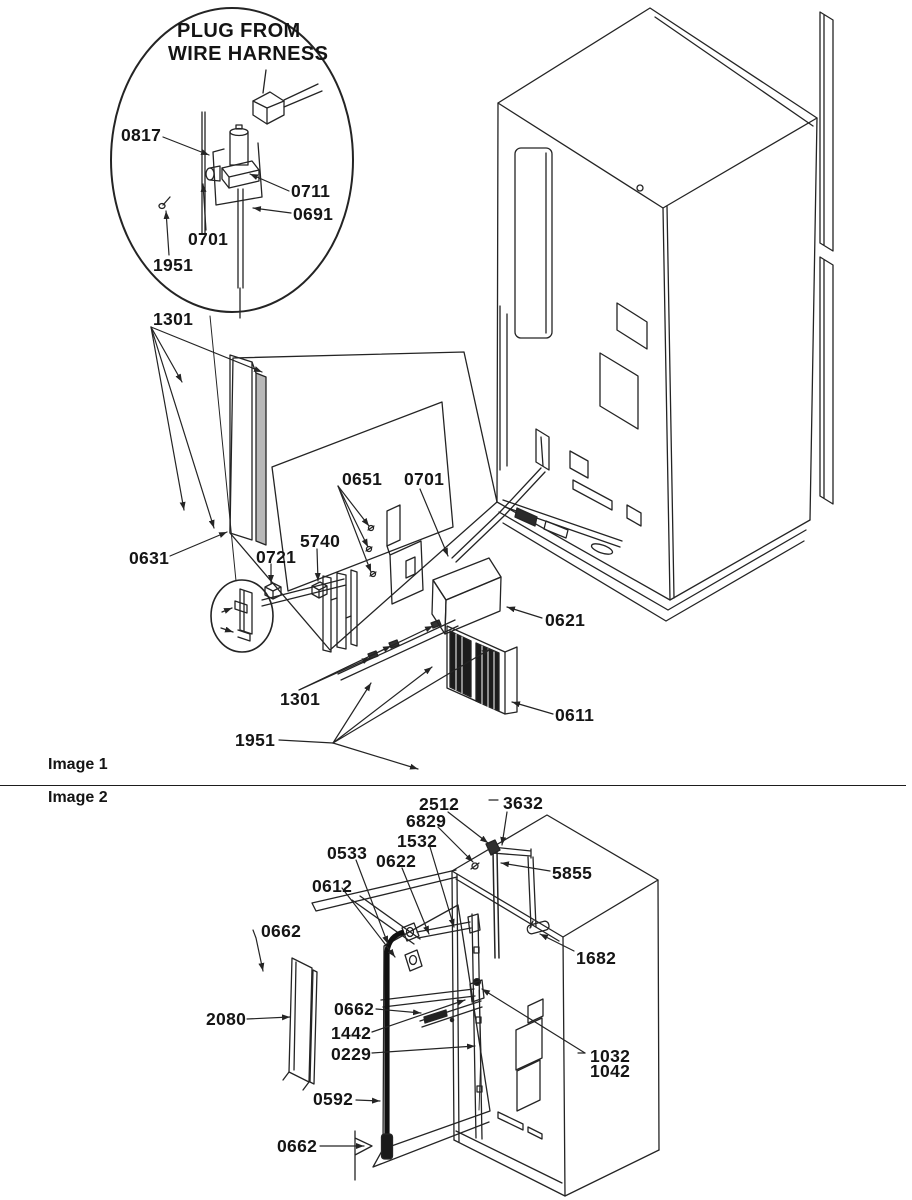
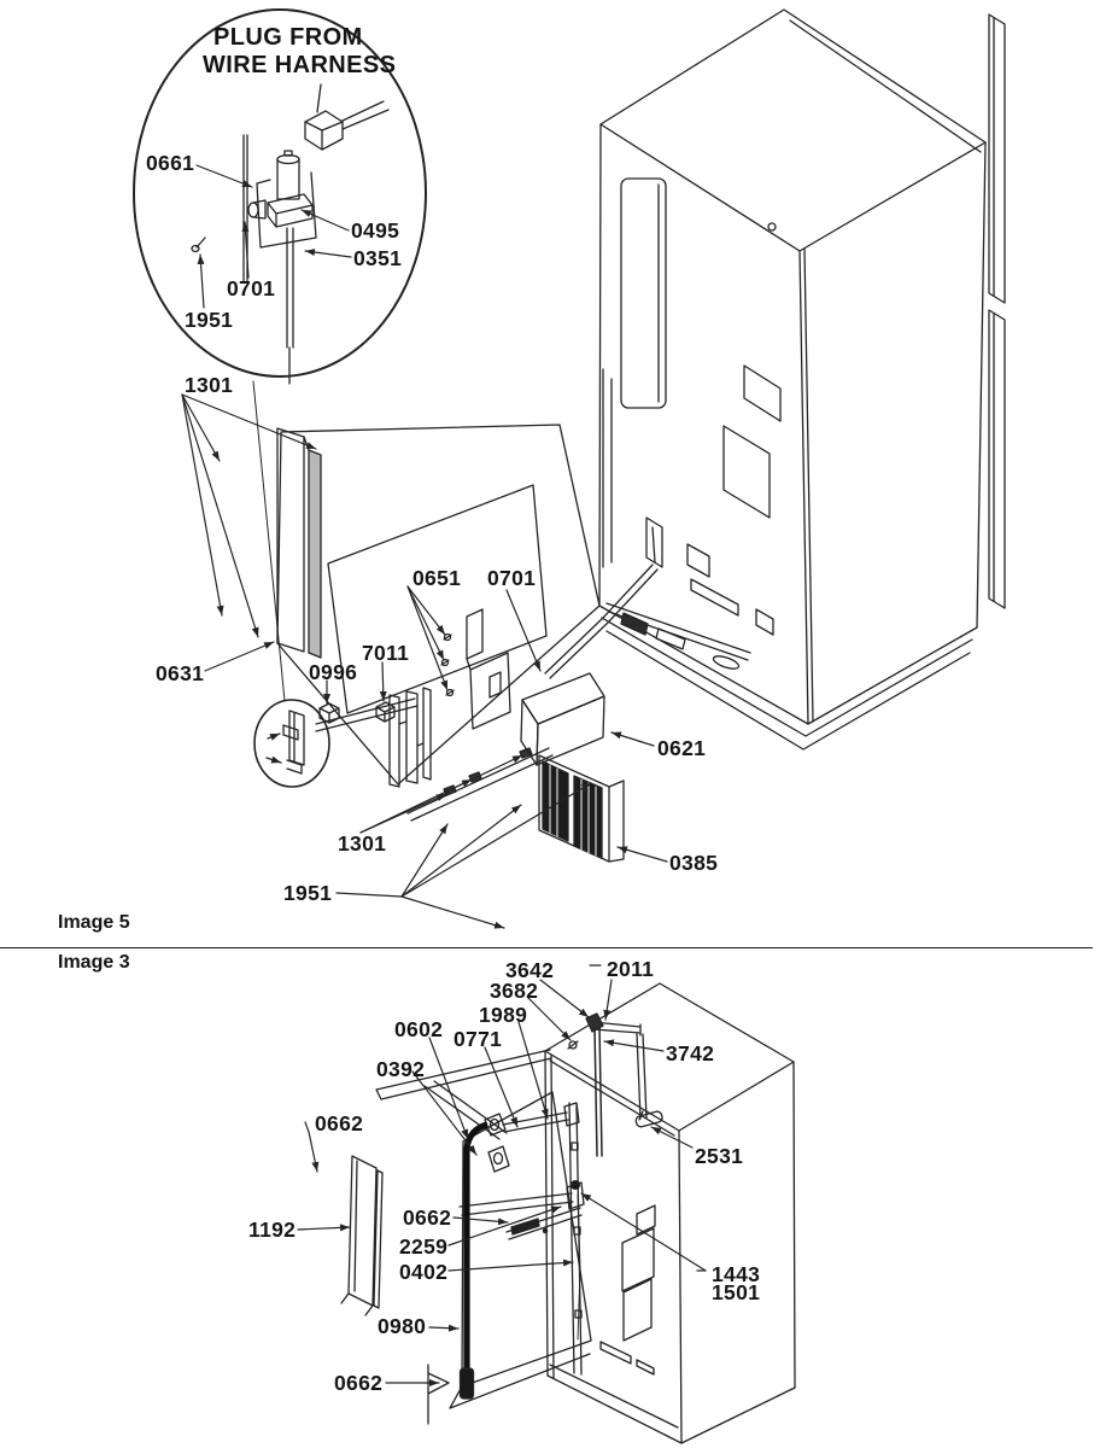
  PLUG FROM
  WIRE HARNESS
- Image 1
+ Image 5
- Image 2
+ Image 3
- 0817
+ 0661
- 0711
+ 0495
- 0691
+ 0351
  0701
  1951
  1301
  0651
  0701
  0631
- 0721
+ 0996
- 5740
+ 7011
  0621
  1301
- 0611
+ 0385
  1951
- 2512
+ 3642
- 3632
+ 2011
- 6829
+ 3682
- 1532
+ 1989
- 0533
+ 0602
- 0622
+ 0771
- 0612
+ 0392
- 5855
+ 3742
- 1682
+ 2531
  0662
- 2080
+ 1192
  0662
- 1442
+ 2259
- 0229
+ 0402
- 0592
+ 0980
  0662
- 1032
+ 1443
- 1042
+ 1501
